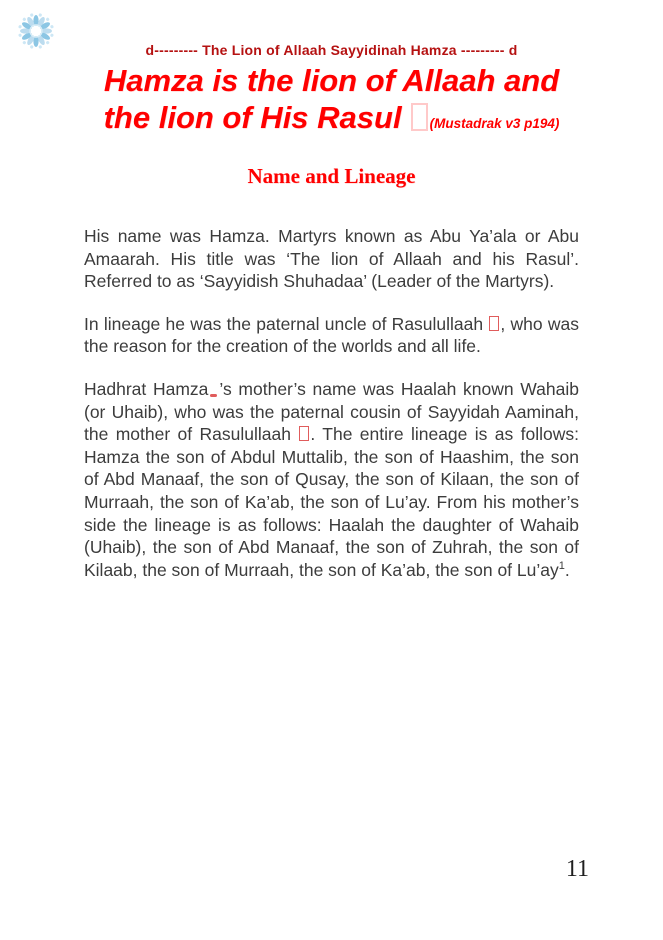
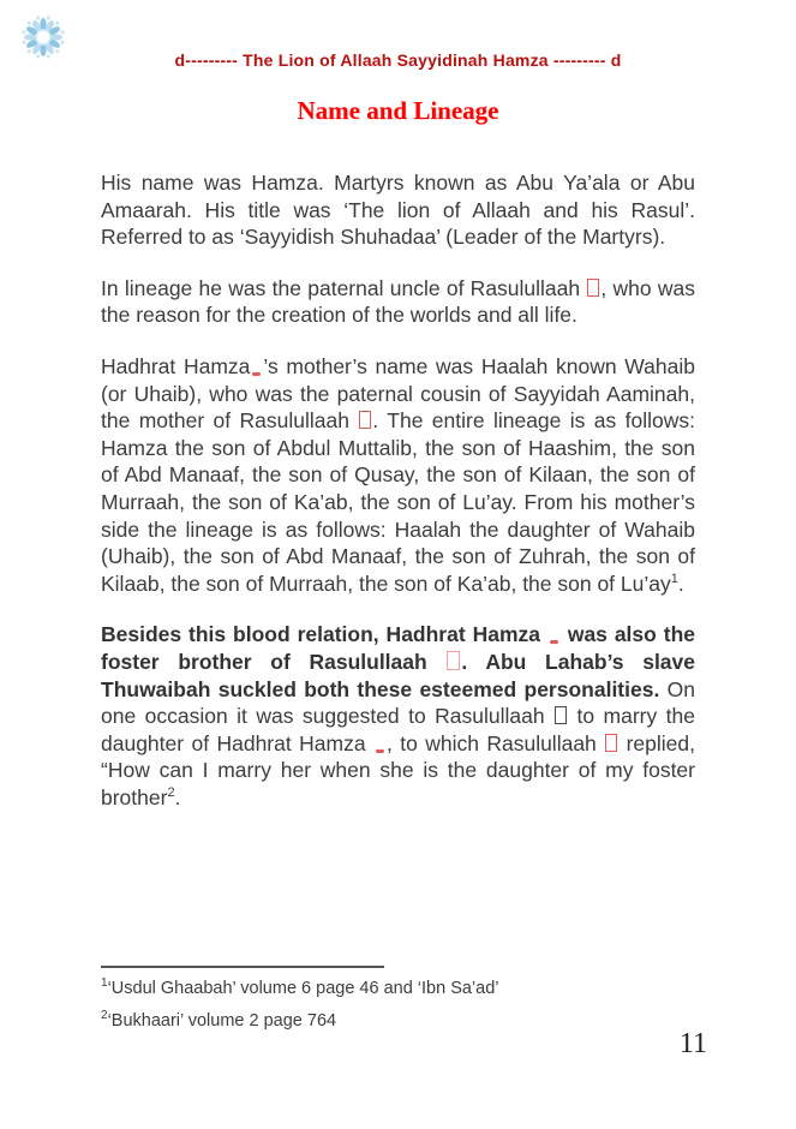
  d--------- The Lion of Allaah Sayyidinah Hamza --------- d
- Hamza is the lion of Allaah and
- the lion of His Rasul (Mustadrak v3 p194)
  Name and Lineage
  His name was Hamza. Martyrs known as Abu Ya’ala or Abu Amaarah. His title was ‘The lion of Allaah and his Rasul’. Referred to as ‘Sayyidish Shuhadaa’ (Leader of the Martyrs).
  In lineage he was the paternal uncle of Rasulullaah , who was the reason for the creation of the worlds and all life.
  Hadhrat Hamza ’s mother’s name was Haalah known Wahaib (or Uhaib), who was the paternal cousin of Sayyidah Aaminah, the mother of Rasulullaah . The entire lineage is as follows: Hamza the son of Abdul Muttalib, the son of Haashim, the son of Abd Manaaf, the son of Qusay, the son of Kilaan, the son of Murraah, the son of Ka’ab, the son of Lu’ay. From his mother’s side the lineage is as follows: Haalah the daughter of Wahaib (Uhaib), the son of Abd Manaaf, the son of Zuhrah, the son of Kilaab, the son of Murraah, the son of Ka’ab, the son of Lu’ay1.
+ Besides this blood relation, Hadhrat Hamza was also the foster brother of Rasulullaah . Abu Lahab’s slave Thuwaibah suckled both these esteemed personalities. On one occasion it was suggested to Rasulullaah to marry the daughter of Hadhrat Hamza , to which Rasulullaah replied, “How can I marry her when she is the daughter of my foster brother2.
+ 1‘Usdul Ghaabah’ volume 6 page 46 and ‘Ibn Sa’ad’
+ 2‘Bukhaari’ volume 2 page 764
  11
